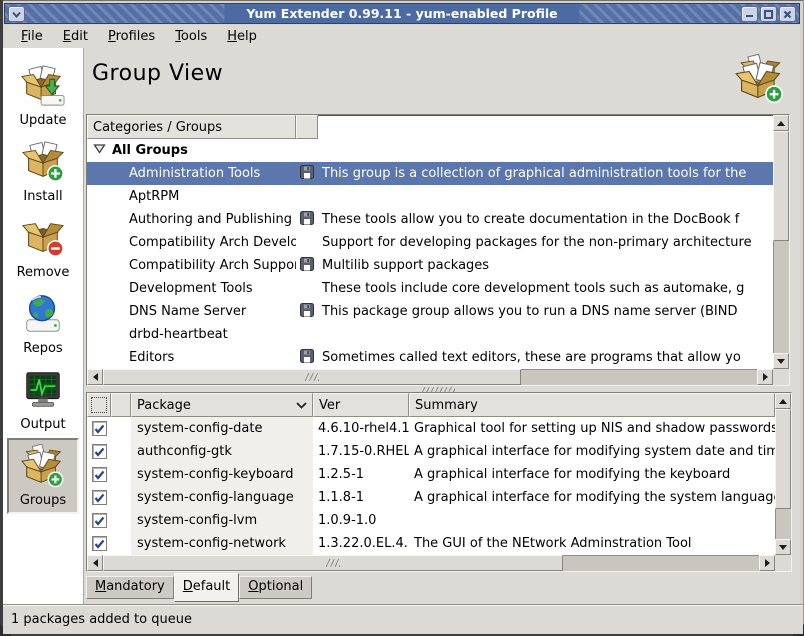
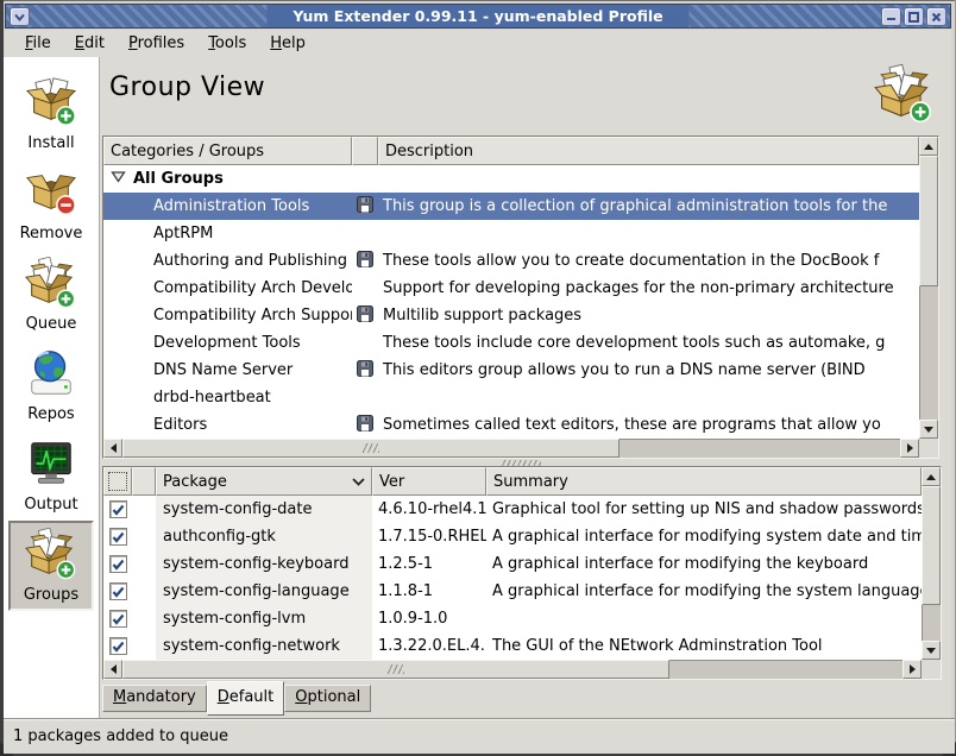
  Yum Extender 0.99.11 - yum-enabled Profile
  File
  Edit
  Profiles
  Tools
  Help
- Update
  Install
  Remove
+ Queue
  Repos
  Output
  Groups
  Group View
  Categories / Groups
+ Description
  All Groups
  Administration Tools
  This group is a collection of graphical administration tools for the
  AptRPM
  Authoring and Publishing
  These tools allow you to create documentation in the DocBook f
  Support for developing packages for the non-primary architecture
  Compatibility Arch Suppo
  Multilib support packages
  Development Tools
  These tools include core development tools such as automake, g
  DNS Name Server
- This package group allows you to run a DNS name server (BIND
+ This editors group allows you to run a DNS name server (BIND
  drbd-heartbeat
  Editors
  Sometimes called text editors, these are programs that allow yo
  Package
  Ver
  Summary
  system-config-date
  4.6.10-rhel4.1
  Graphical tool for setting up NIS and shadow password
  authconfig-gtk
  1.7.15-0.RHEL
  A graphical interface for modifying system date and tim
  system-config-keyboard
  1.2.5-1
  A graphical interface for modifying the keyboard
  system-config-language
  1.1.8-1
  A graphical interface for modifying the system languag
  system-config-lvm
  1.0.9-1.0
  system-config-network
  1.3.22.0.EL.4.
  The GUI of the NEtwork Adminstration Tool
  Mandatory
  Default
  Optional
  1 packages added to queue
